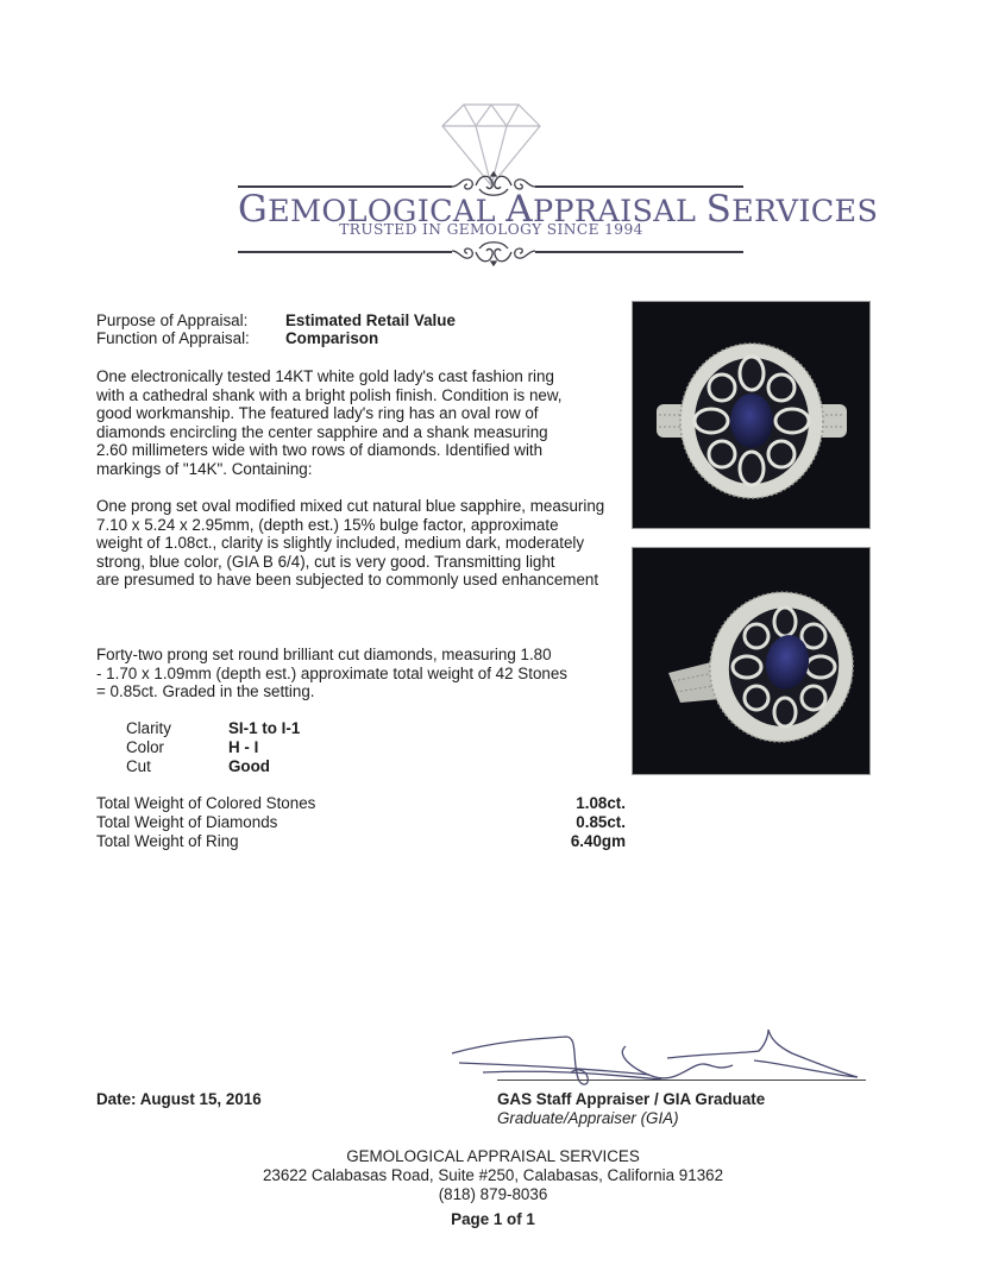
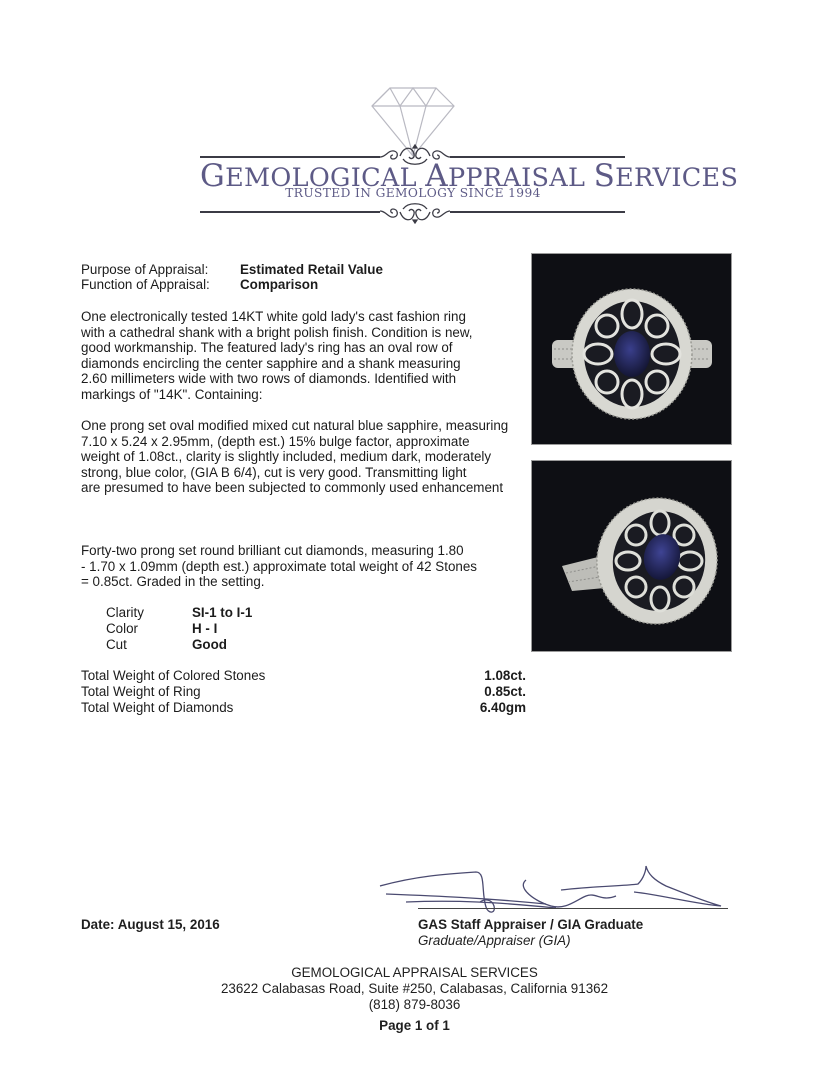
  GEMOLOGICAL APPRAISAL SERVICES
  TRUSTED IN GEMOLOGY SINCE 1994
  Purpose of Appraisal:
  Estimated Retail Value
  Function of Appraisal:
  Comparison
  One electronically tested 14KT white gold lady's cast fashion ring
  with a cathedral shank with a bright polish finish. Condition is new,
  good workmanship. The featured lady's ring has an oval row of
  diamonds encircling the center sapphire and a shank measuring
  2.60 millimeters wide with two rows of diamonds. Identified with
  markings of "14K". Containing:
  One prong set oval modified mixed cut natural blue sapphire, measuring
  7.10 x 5.24 x 2.95mm, (depth est.) 15% bulge factor, approximate
  weight of 1.08ct., clarity is slightly included, medium dark, moderately
  strong, blue color, (GIA B 6/4), cut is very good. Transmitting light
  are presumed to have been subjected to commonly used enhancement
  Forty-two prong set round brilliant cut diamonds, measuring 1.80
  - 1.70 x 1.09mm (depth est.) approximate total weight of 42 Stones
  = 0.85ct. Graded in the setting.
  Clarity
  SI-1 to I-1
  Color
  H - I
  Cut
  Good
  Total Weight of Colored Stones
  1.08ct.
- Total Weight of Diamonds
+ Total Weight of Ring
  0.85ct.
- Total Weight of Ring
+ Total Weight of Diamonds
  6.40gm
  Date: August 15, 2016
  GAS Staff Appraiser / GIA Graduate
  Graduate/Appraiser (GIA)
  GEMOLOGICAL APPRAISAL SERVICES
  23622 Calabasas Road, Suite #250, Calabasas, California 91362
  (818) 879-8036
  Page 1 of 1
